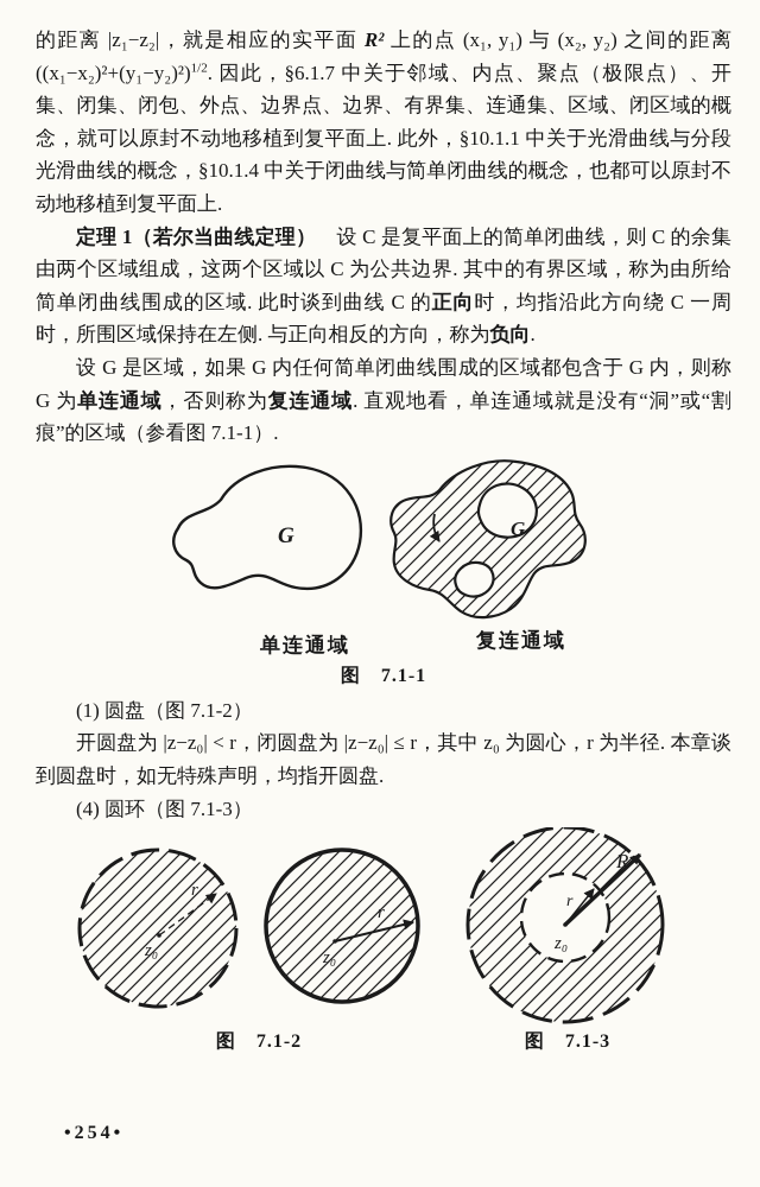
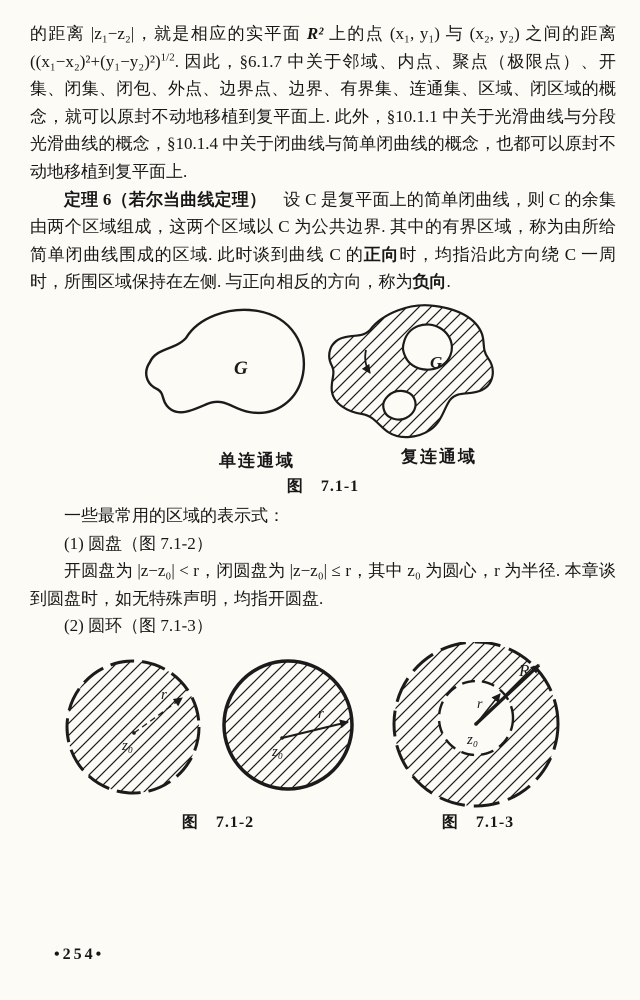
  的距离 |z₁−z₂|，就是相应的实平面 R² 上的点 (x₁, y₁) 与 (x₂, y₂) 之间的距离 ((x₁−x₂)²+(y₁−y₂)²)1/2. 因此，§6.1.7 中关于邻域、内点、聚点（极限点）、开集、闭集、闭包、外点、边界点、边界、有界集、连通集、区域、闭区域的概念，就可以原封不动地移植到复平面上. 此外，§10.1.1 中关于光滑曲线与分段光滑曲线的概念，§10.1.4 中关于闭曲线与简单闭曲线的概念，也都可以原封不动地移植到复平面上.
- 定理 1（若尔当曲线定理） 设 C 是复平面上的简单闭曲线，则 C 的余集由两个区域组成，这两个区域以 C 为公共边界. 其中的有界区域，称为由所给简单闭曲线围成的区域. 此时谈到曲线 C 的正向时，均指沿此方向绕 C 一周时，所围区域保持在左侧. 与正向相反的方向，称为负向.
+ 定理 6（若尔当曲线定理） 设 C 是复平面上的简单闭曲线，则 C 的余集由两个区域组成，这两个区域以 C 为公共边界. 其中的有界区域，称为由所给简单闭曲线围成的区域. 此时谈到曲线 C 的正向时，均指沿此方向绕 C 一周时，所围区域保持在左侧. 与正向相反的方向，称为负向.
- 设 G 是区域，如果 G 内任何简单闭曲线围成的区域都包含于 G 内，则称 G 为单连通域，否则称为复连通域. 直观地看，单连通域就是没有“洞”或“割痕”的区域（参看图 7.1-1）.
  G
  G
  单连通域
  复连通域
  图 7.1-1
+ 一些最常用的区域的表示式：
  (1) 圆盘（图 7.1-2）
  开圆盘为 |z−z₀| < r，闭圆盘为 |z−z₀| ≤ r，其中 z₀ 为圆心，r 为半径. 本章谈到圆盘时，如无特殊声明，均指开圆盘.
- (4) 圆环（图 7.1-3）
+ (2) 圆环（图 7.1-3）
  z₀
  r
  z₀
  r
  z₀
  r
  R
  图 7.1-2
  图 7.1-3
  •254•
